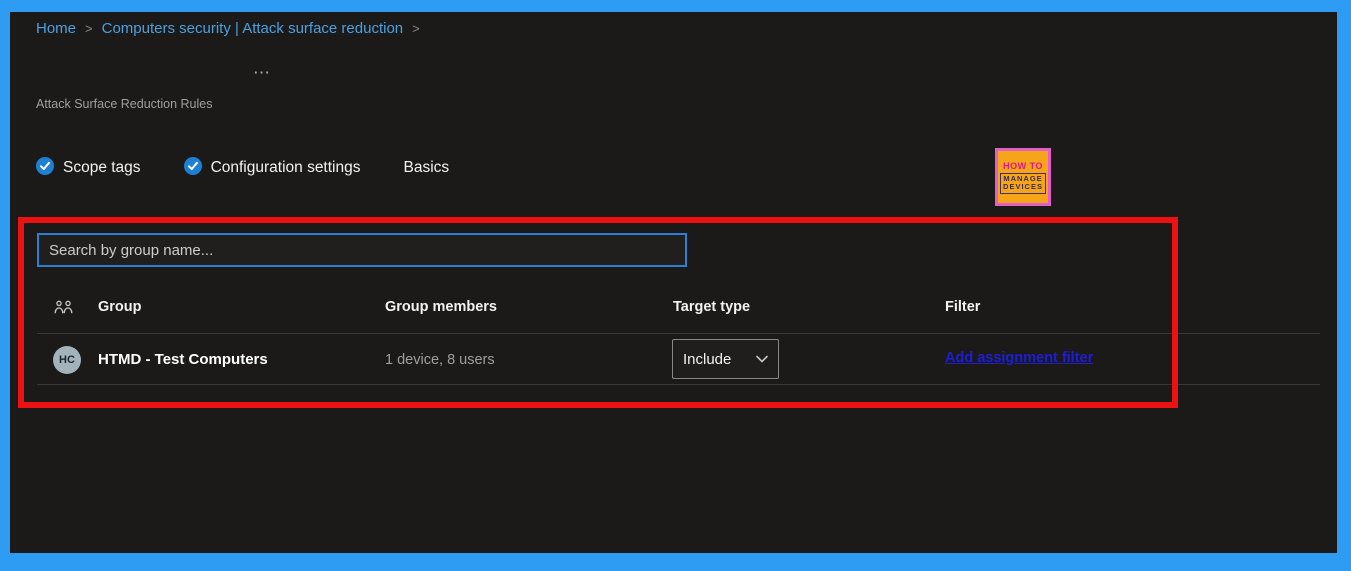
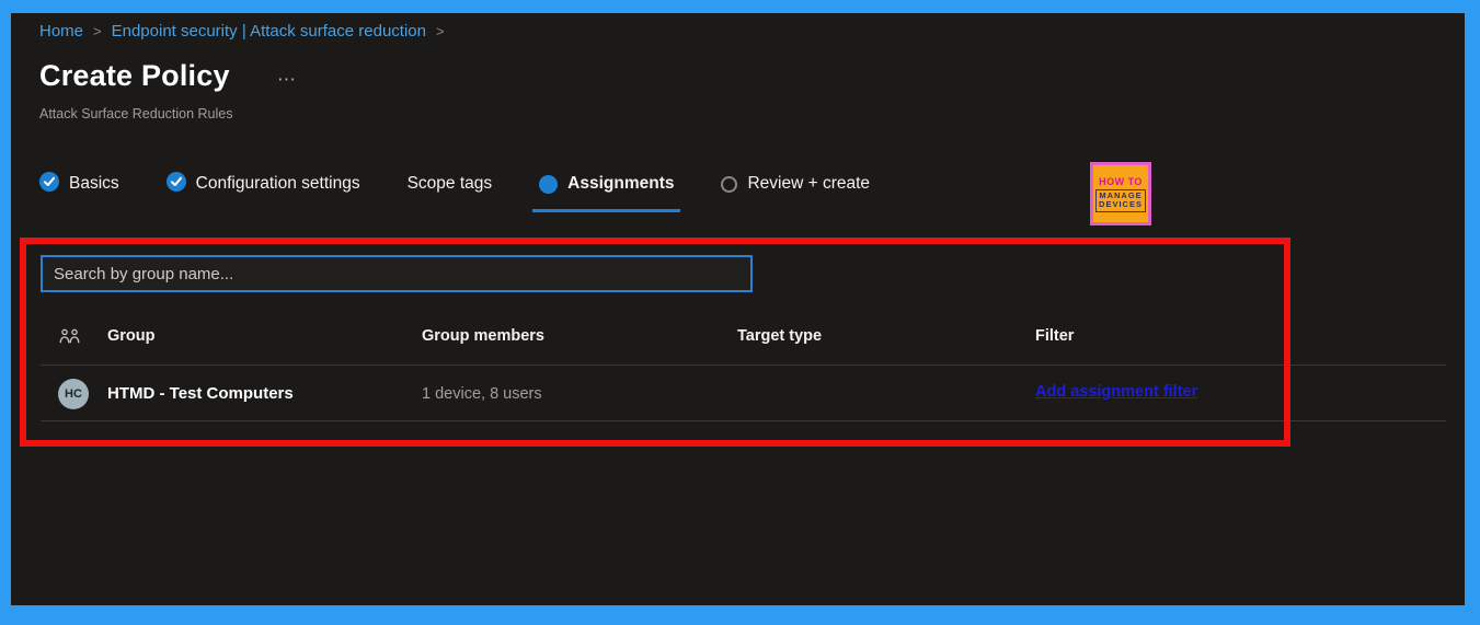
  Home
  >
- Computers security | Attack surface reduction
+ Endpoint security | Attack surface reduction
  >
+ Create Policy
  ⋯
  Attack Surface Reduction Rules
- Scope tags
+ Basics
  Configuration settings
- Basics
+ Scope tags
+ Assignments
+ Review + create
  HOW TO
  MANAGE
  DEVICES
  Search by group name...
  Group
  Group members
  Target type
  Filter
  HC
  HTMD - Test Computers
  1 device, 8 users
- Include
  Add assignment filter
